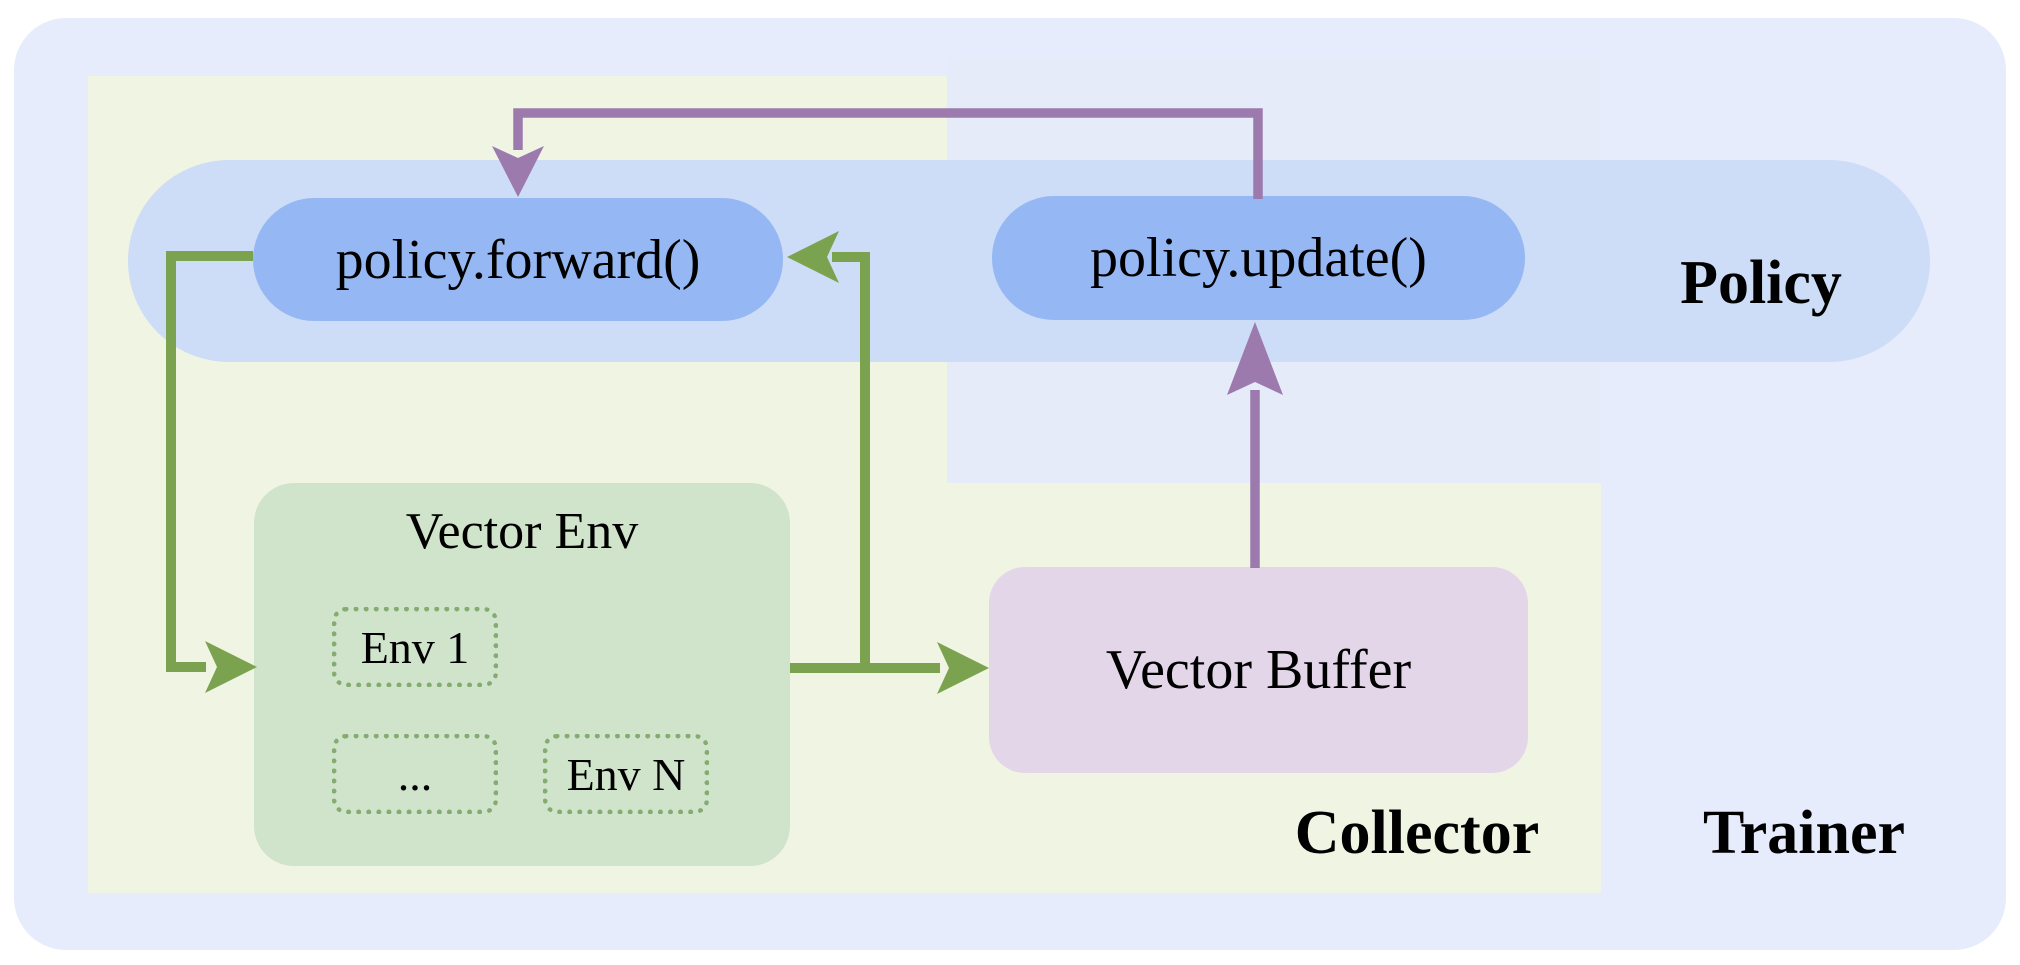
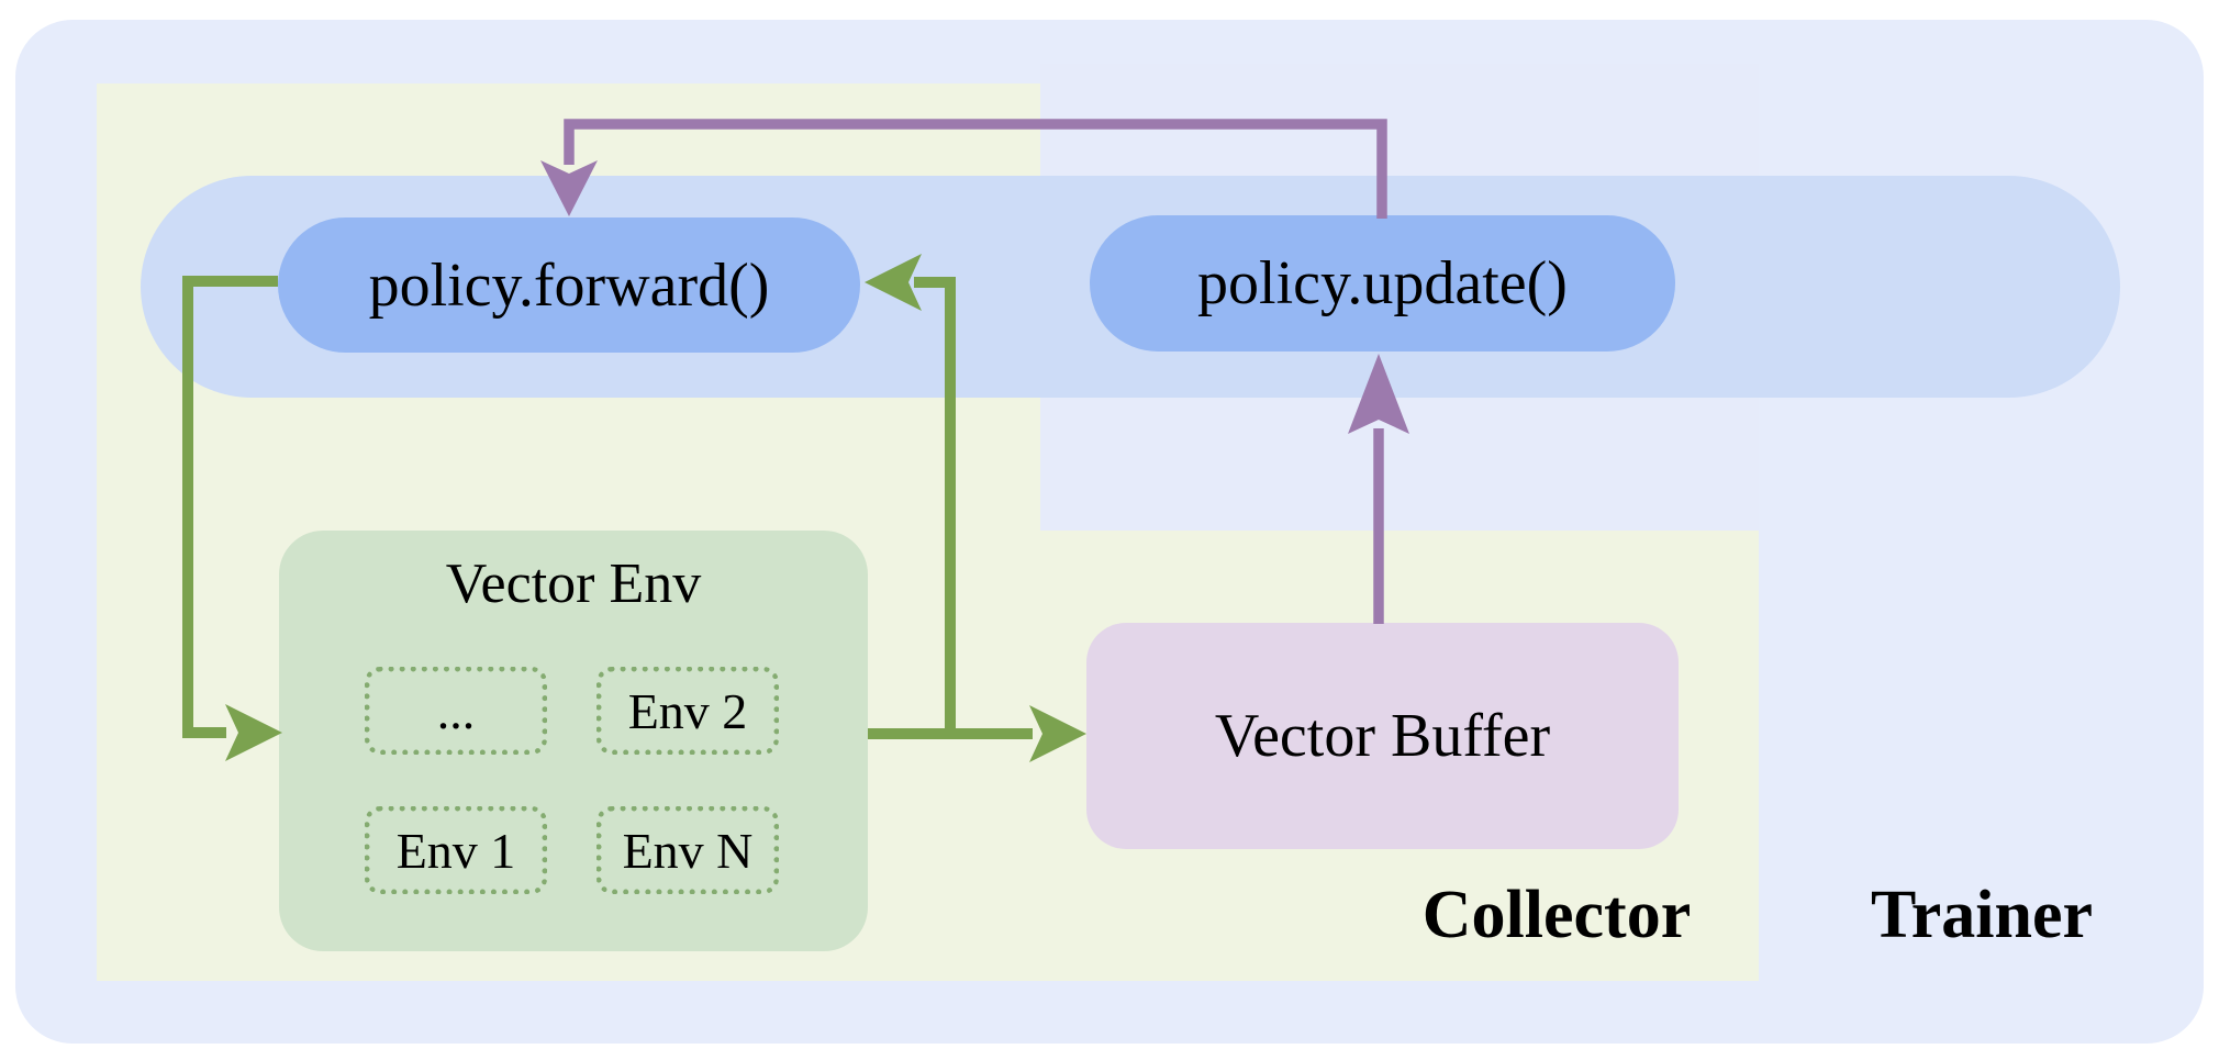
  Vector Env
- Env 1
+ ...
+ Env 2
- ...
+ Env 1
  Env N
  Vector Buffer
  policy.forward()
  policy.update()
- Policy
  Collector
  Trainer
